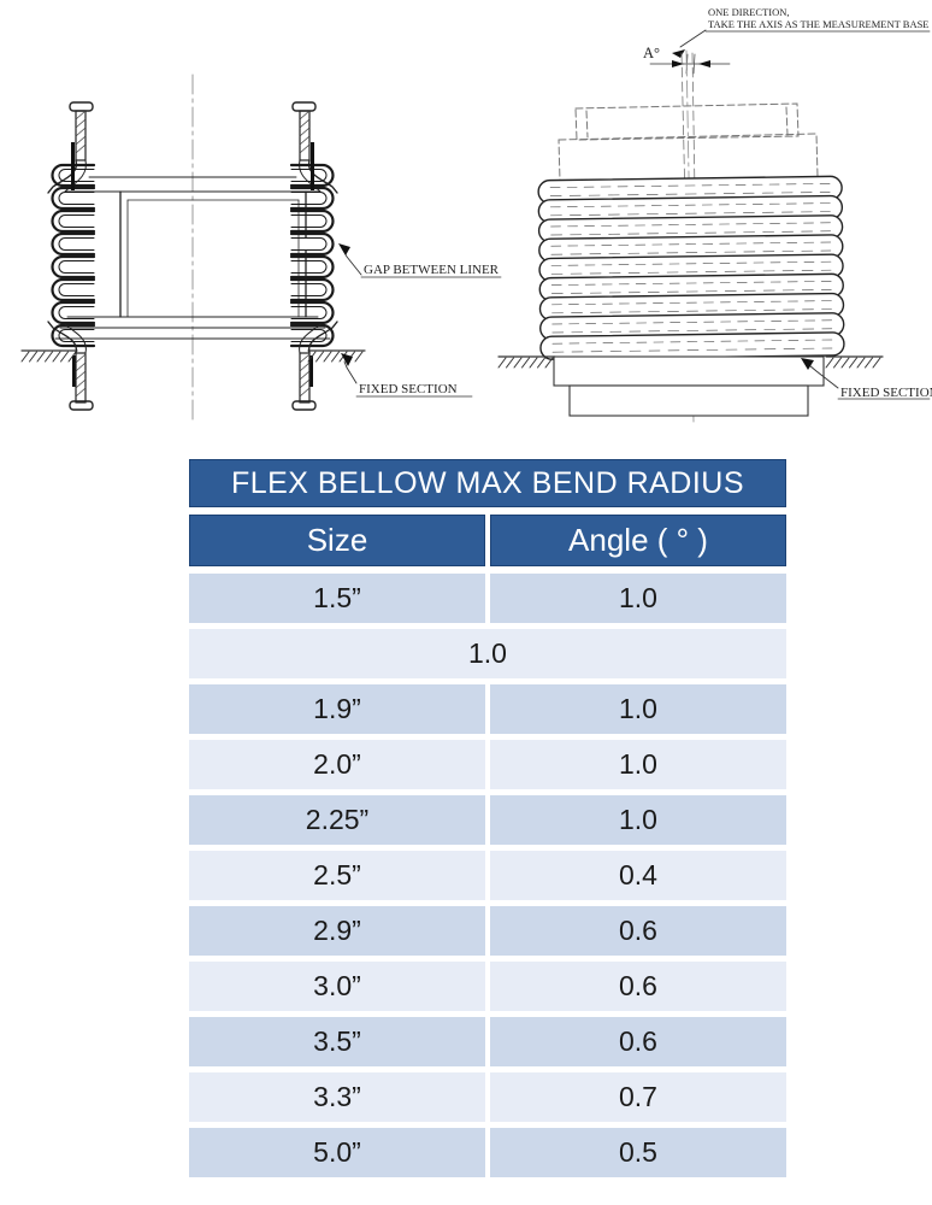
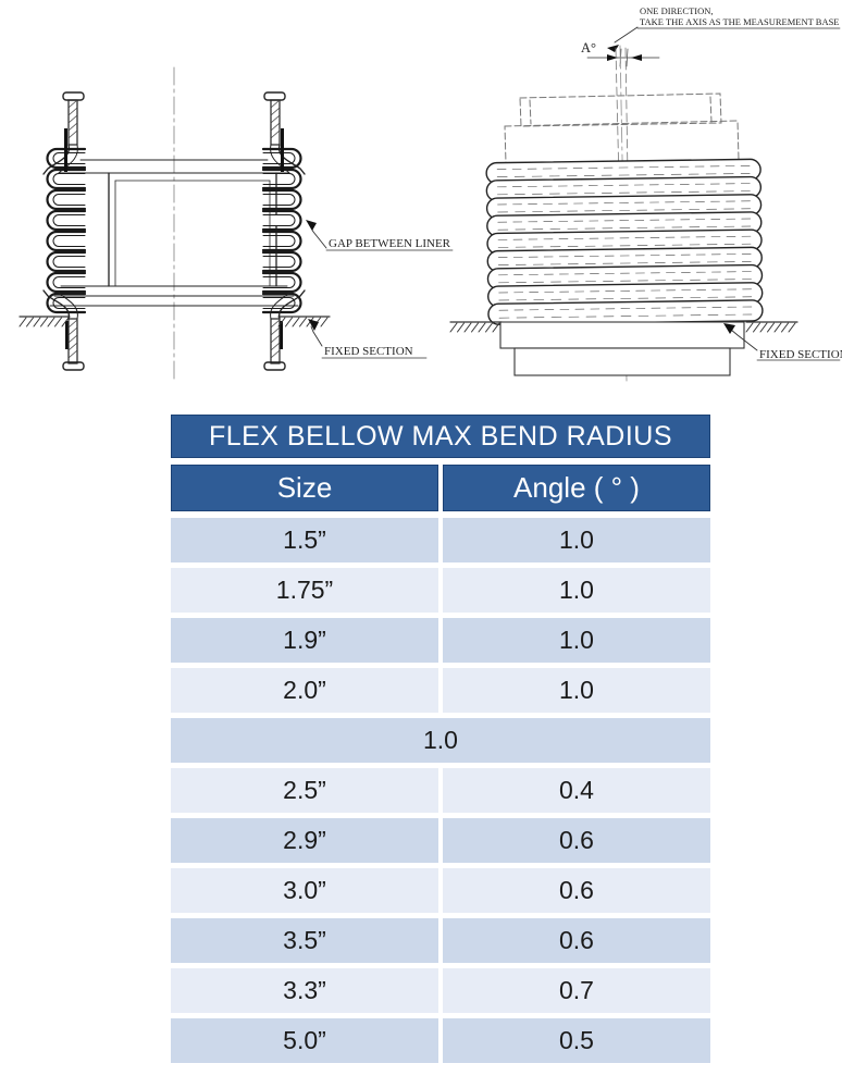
  GAP BETWEEN LINER
  FIXED SECTION
  ONE DIRECTION,
  TAKE THE AXIS AS THE MEASUREMENT BASE
  A°
  FIXED SECTIO
  FLEX BELLOW MAX BEND RADIUS
  Size
  Angle ( ° )
  1.5”
  1.0
+ 1.75”
  1.0
  1.9”
  1.0
  2.0”
  1.0
- 2.25”
  1.0
  2.5”
  0.4
  2.9”
  0.6
  3.0”
  0.6
  3.5”
  0.6
  3.3”
  0.7
  5.0”
  0.5
